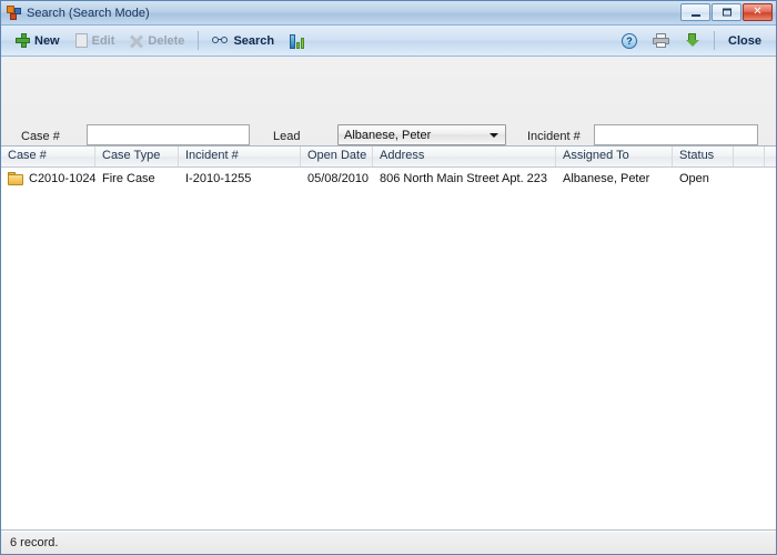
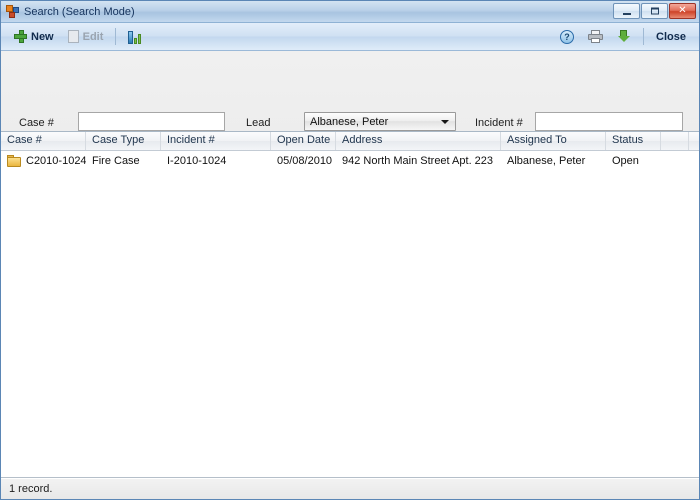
  Search (Search Mode)
  ✕
  New
  Edit
- Delete
- Search
  ?
  Close
  Case #
  Lead
  Albanese, Peter
  Incident #
  Case #
  Case Type
  Incident #
  Open Date
  Address
  Assigned To
  Status
  C2010-1024
  Fire Case
- I-2010-1255
+ I-2010-1024
  05/08/2010
- 806 North Main Street Apt. 223
+ 942 North Main Street Apt. 223
  Albanese, Peter
  Open
- 6 record.
+ 1 record.
